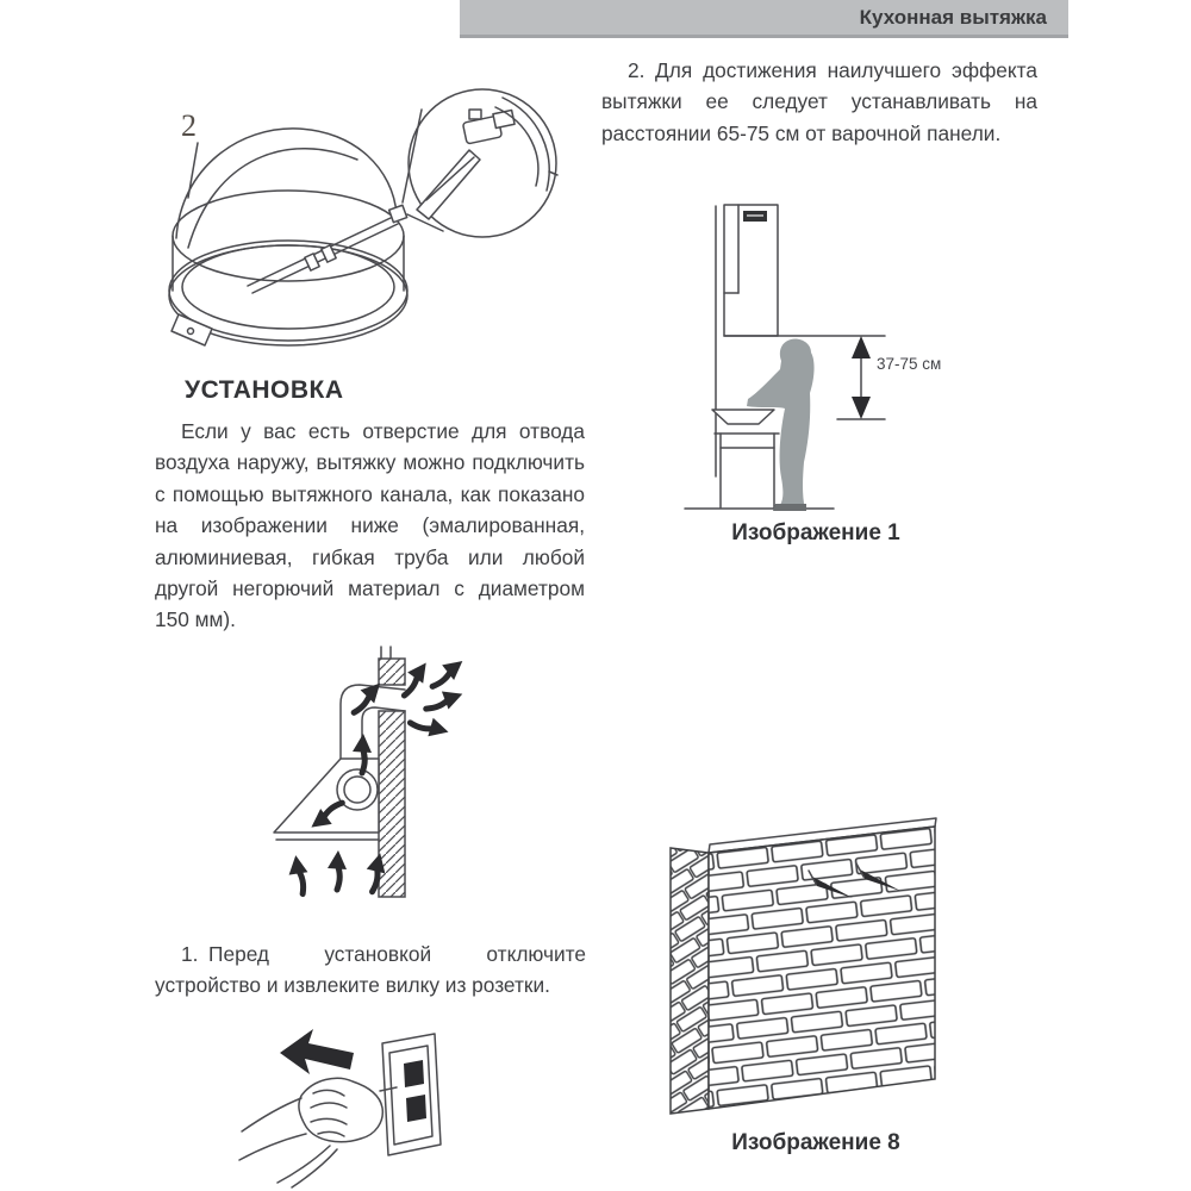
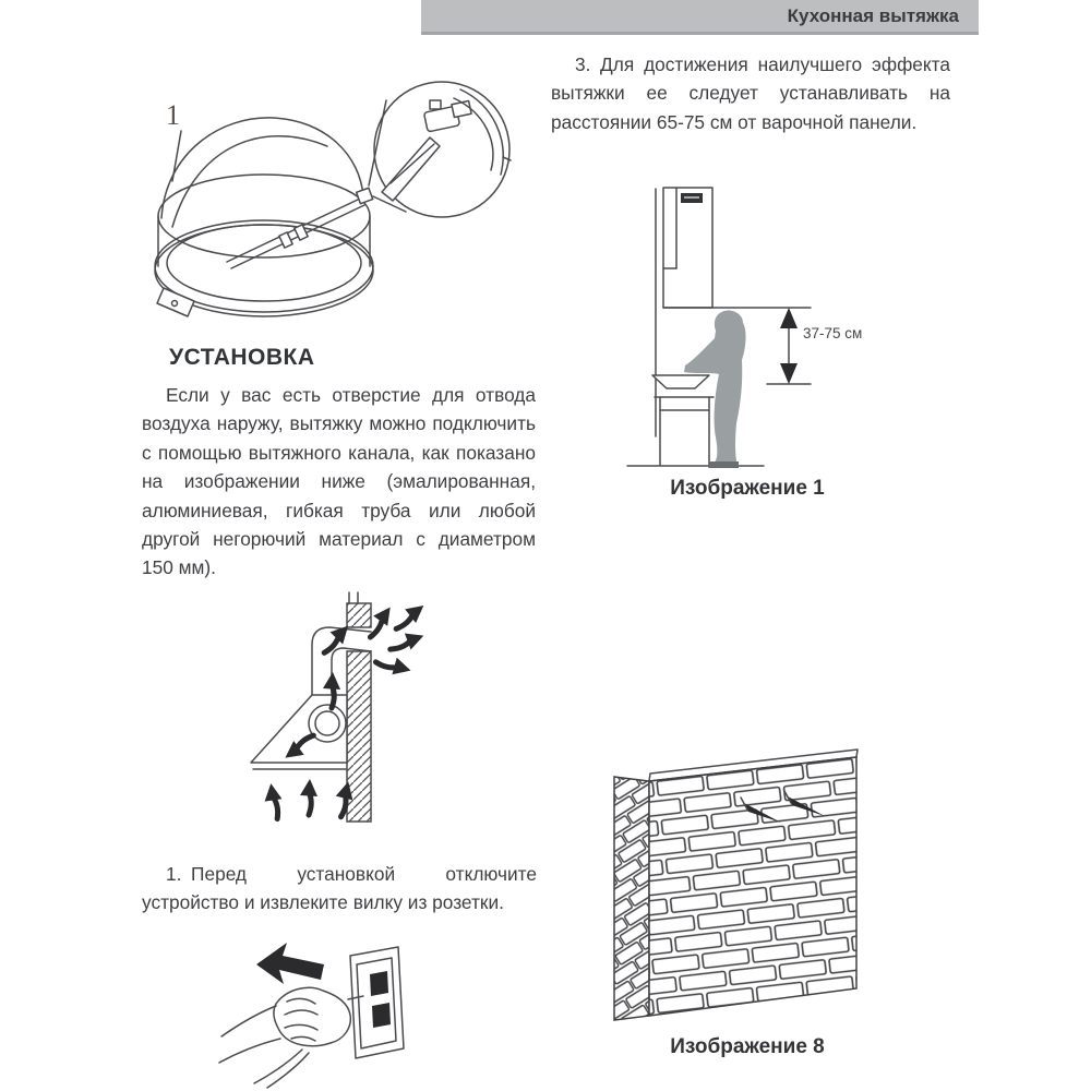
  Кухонная вытяжка
- 2
+ 1
  УСТАНОВКА
  Если у вас есть отверстие для отвода воздуха наружу, вытяжку можно под­ключить с помощью вытяжного кана­ла, как показано на изображении ниже (эмалированная, алюминиевая, гибкая труба или любой другой негорючий ма­териал с диаметром 150 мм).
  1. Перед установкой отключите устройство и извлеките вилку из розет­ки.
- 2. Для достижения наилучшего эф­фекта вытяжки ее следует устанавли­вать на расстоянии 65-75 см от вароч­ной панели.
+ 3. Для достижения наилучшего эф­фекта вытяжки ее следует устанавли­вать на расстоянии 65-75 см от вароч­ной панели.
  37-75 см
  Изображение 1
  Изображение 8
